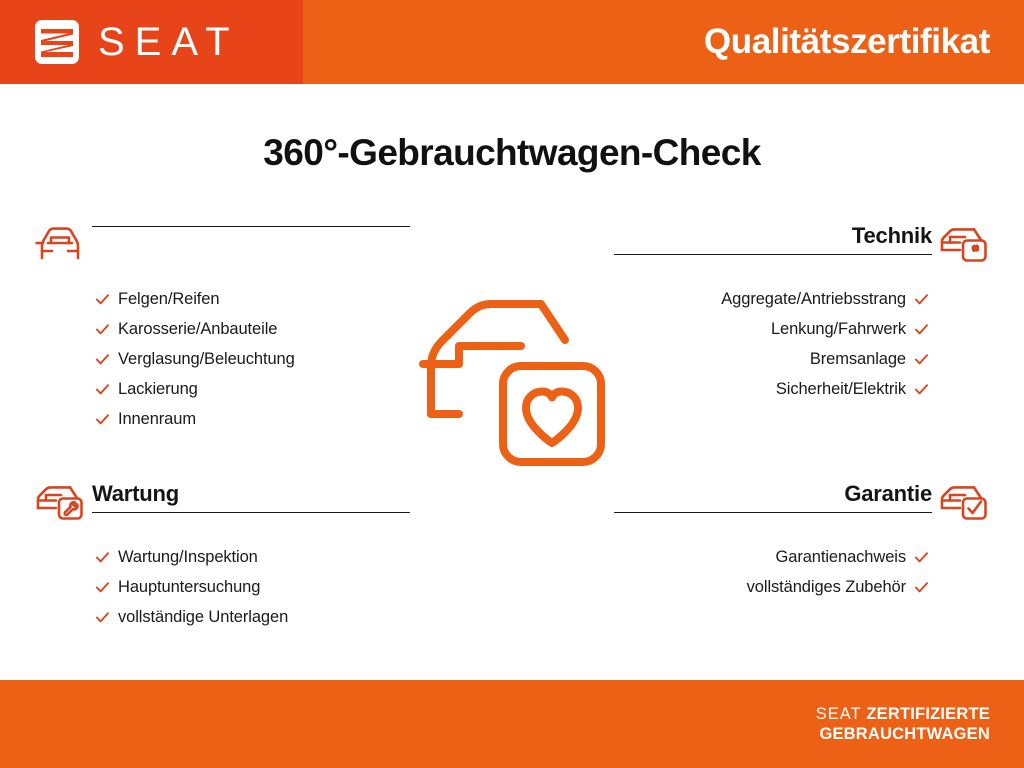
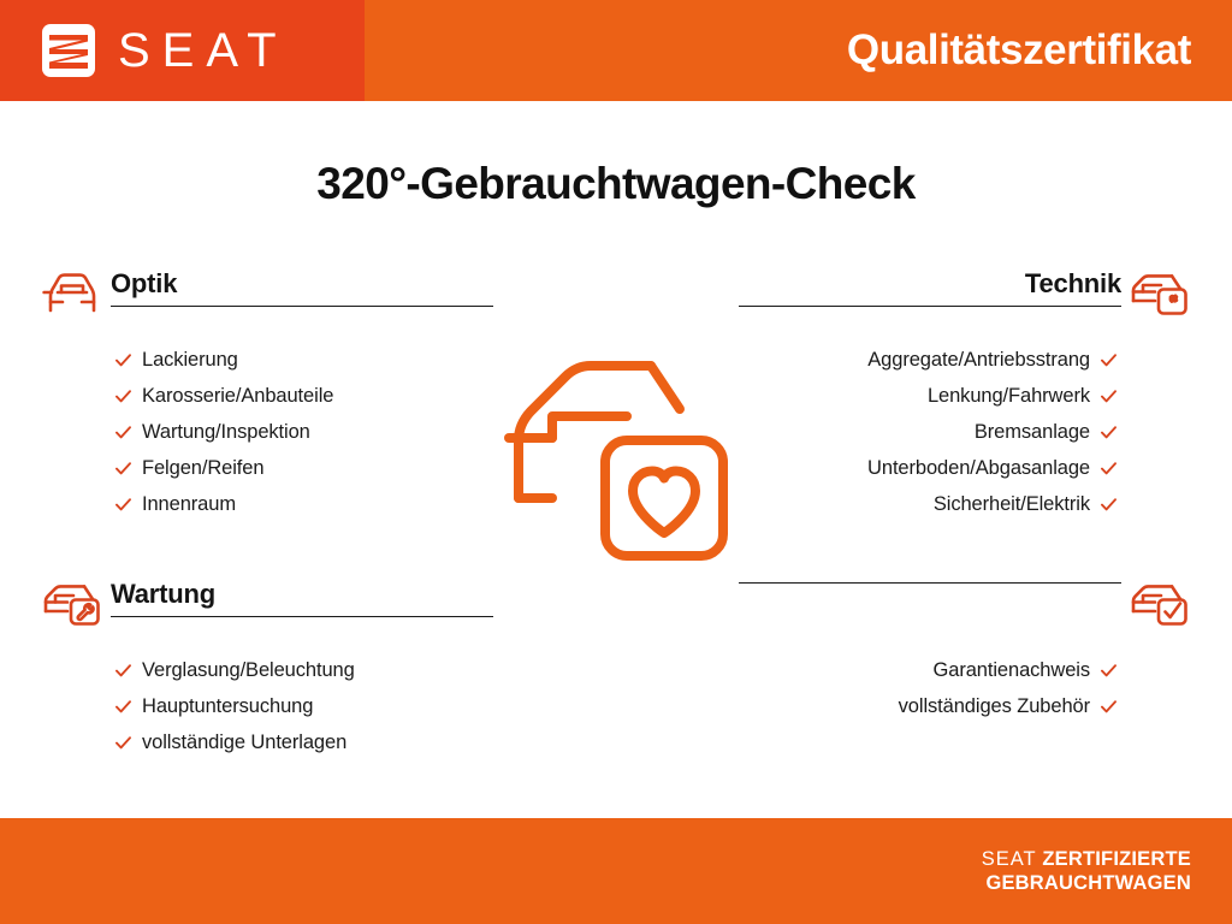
  SEAT
  Qualitätszertifikat
- 360°-Gebrauchtwagen-Check
+ 320°-Gebrauchtwagen-Check
+ Optik
- Felgen/Reifen
+ Lackierung
  Karosserie/Anbauteile
- Verglasung/Beleuchtung
+ Wartung/Inspektion
- Lackierung
+ Felgen/Reifen
  Innenraum
  Technik
  Aggregate/Antriebsstrang
  Lenkung/Fahrwerk
  Bremsanlage
+ Unterboden/Abgasanlage
  Sicherheit/Elektrik
  Wartung
- Wartung/Inspektion
+ Verglasung/Beleuchtung
  Hauptuntersuchung
  vollständige Unterlagen
- Garantie
  Garantienachweis
  vollständiges Zubehör
  SEAT ZERTIFIZIERTE
  GEBRAUCHTWAGEN
